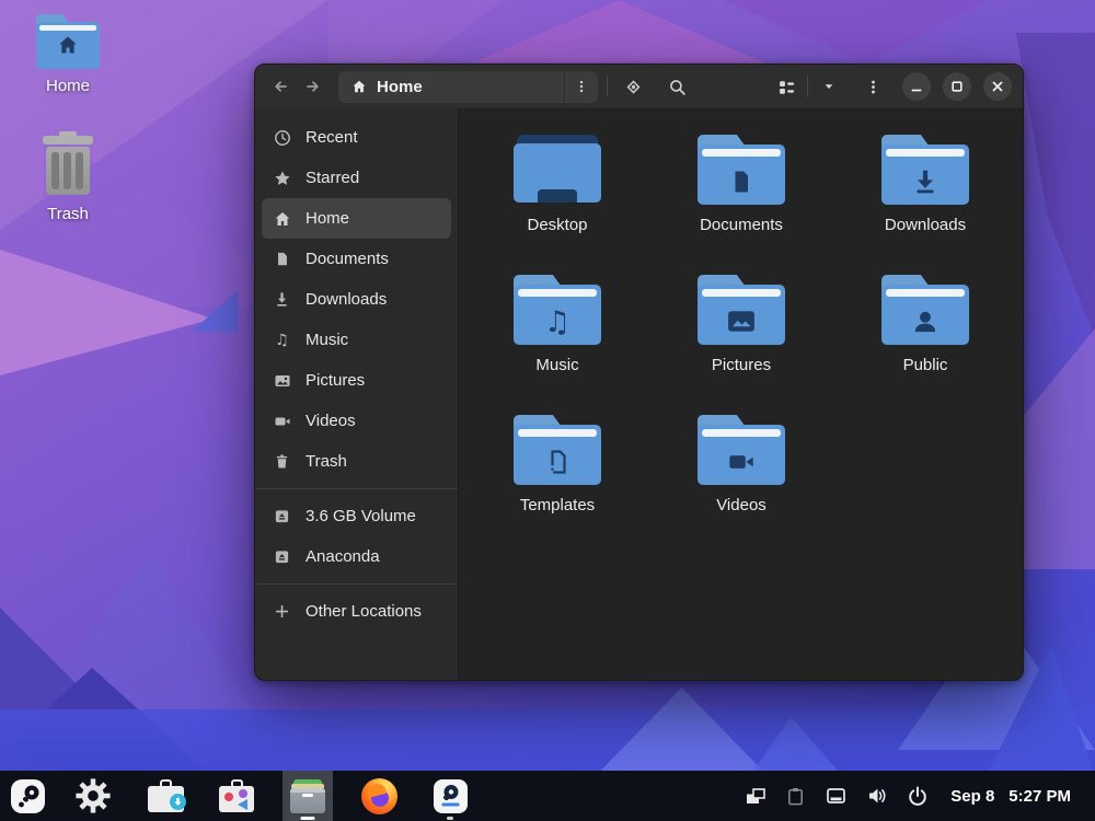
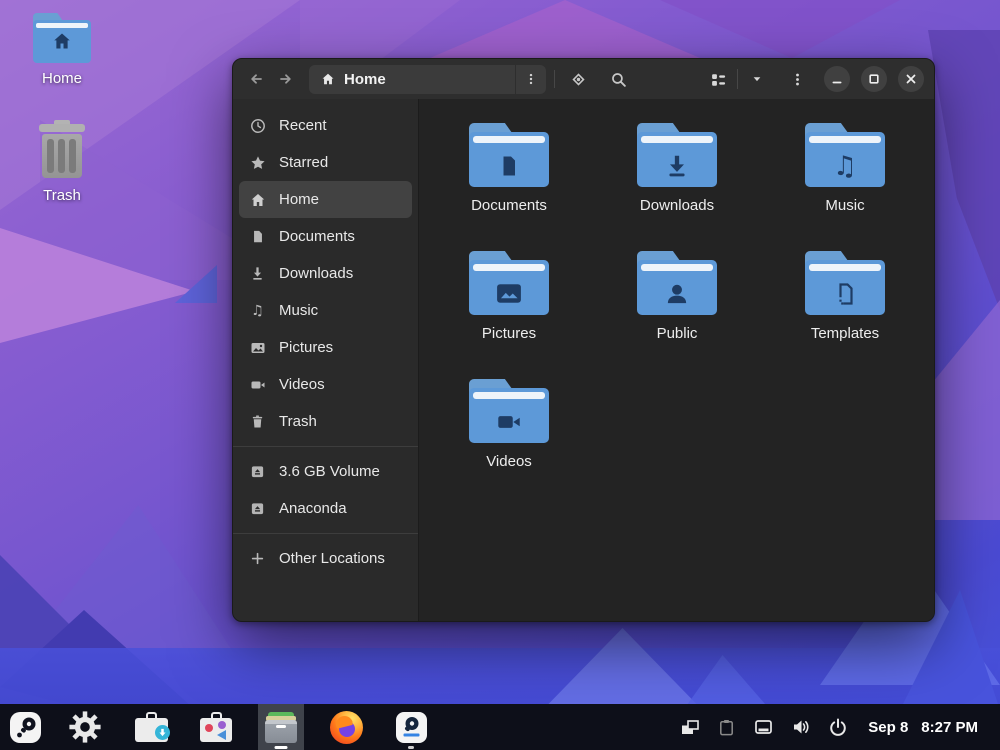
  Home
  Trash
  Home
  Recent
  Starred
  Home
  Documents
  Downloads
  ♫
  Music
  Pictures
  Videos
  Trash
  3.6 GB Volume
  Anaconda
  Other Locations
- Desktop
  Documents
  Downloads
  ♫
  Music
  Pictures
  Public
  Templates
  Videos
  Sep 8
- 5:27 PM
+ 8:27 PM
